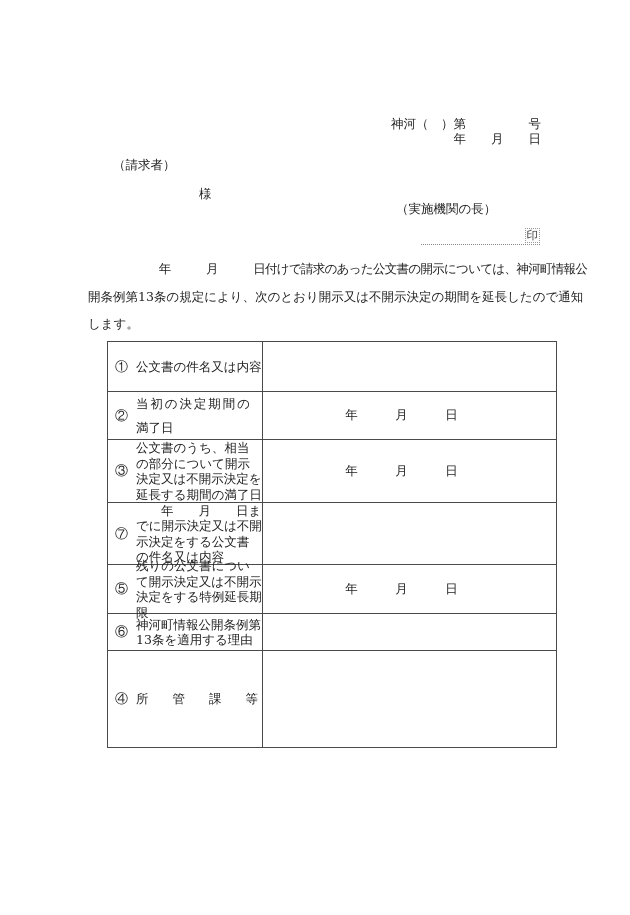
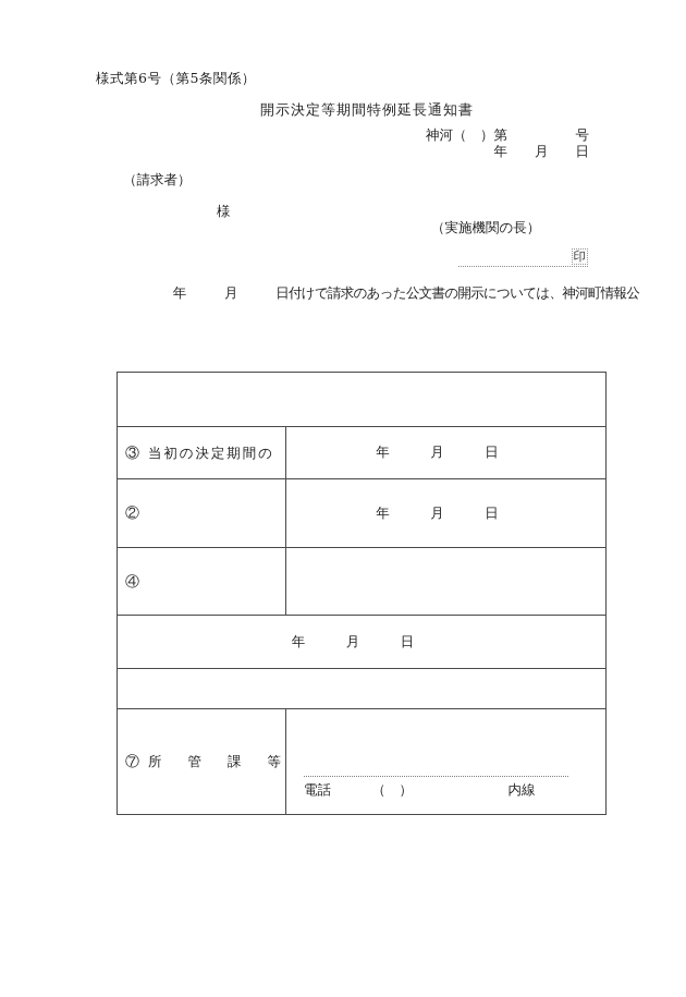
+ 様式第6号（第5条関係）
+ 開示決定等期間特例延長通知書
  神河（ ）第 号
  年 月 日
  （請求者）
  様
  （実施機関の長）
  印
  年 月 日付けで請求のあった公文書の開示については、神河町情報公
- 開条例第13条の規定により、次のとおり開示又は不開示決定の期間を延長したので通知
- します。
- ①
- 公文書の件名又は内容
- ②
+ ③
  当初の決定期間の
- 満了日
  年 月 日
- ③
+ ②
- 公文書のうち、相当の部分について開示決定又は不開示決定を延長する期間の満了日
  年 月 日
- ⑦
+ ④
- 年 月 日までに開示決定又は不開示決定をする公文書の件名又は内容
- ⑤
- 残りの公文書について開示決定又は不開示決定をする特例延長期限
  年 月 日
- ⑥
- 神河町情報公開条例第13条を適用する理由
- ④
+ ⑦
  所管課等
+ 電話 （ ） 内線
